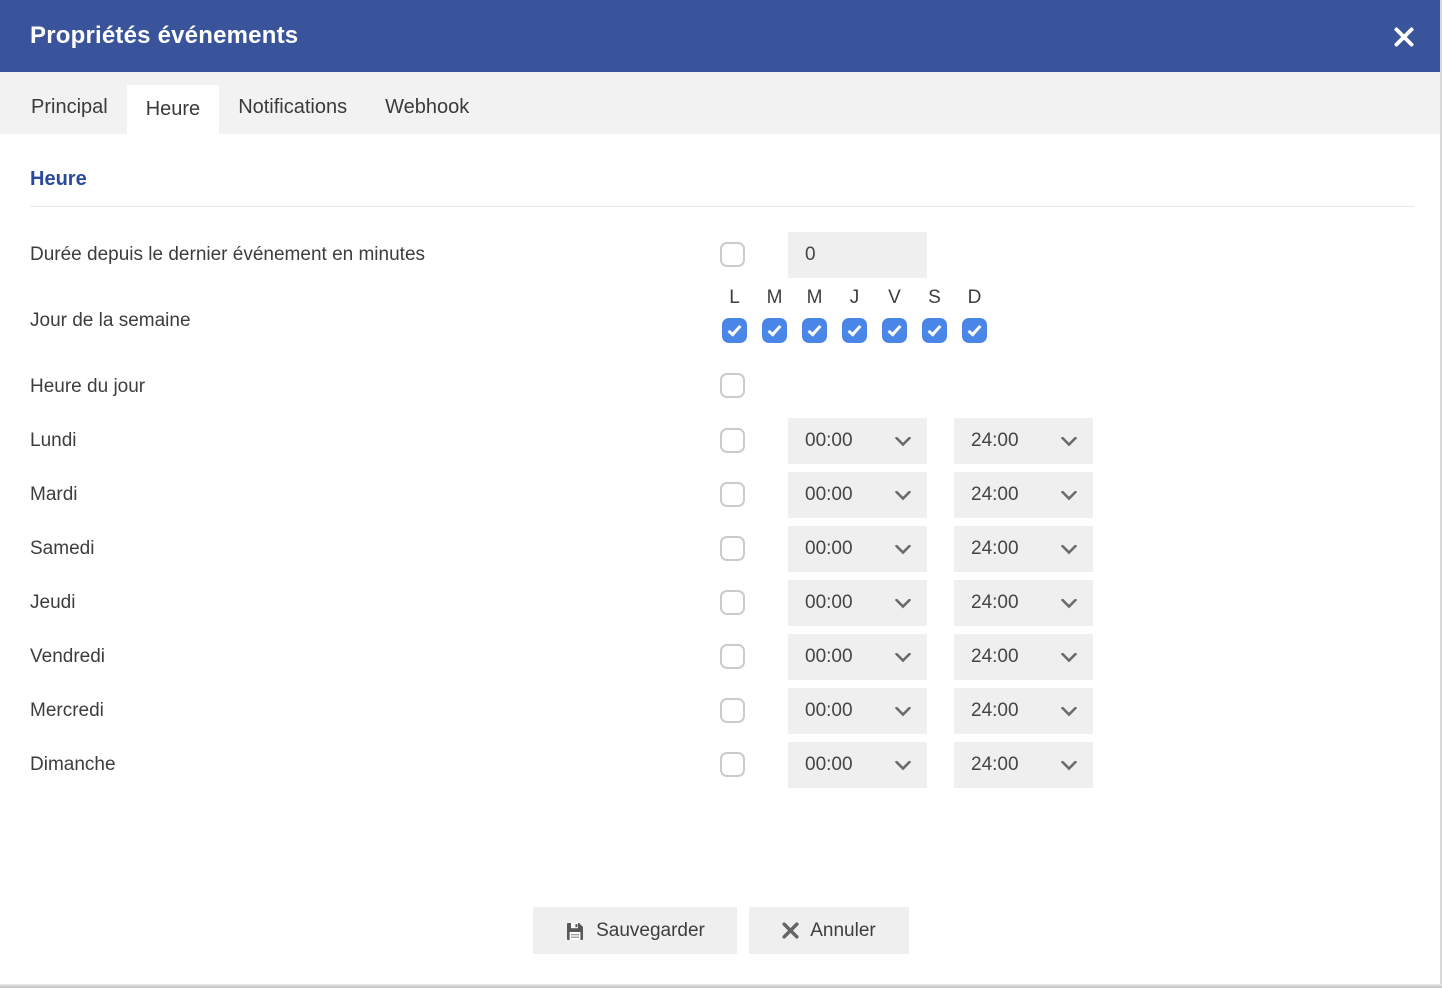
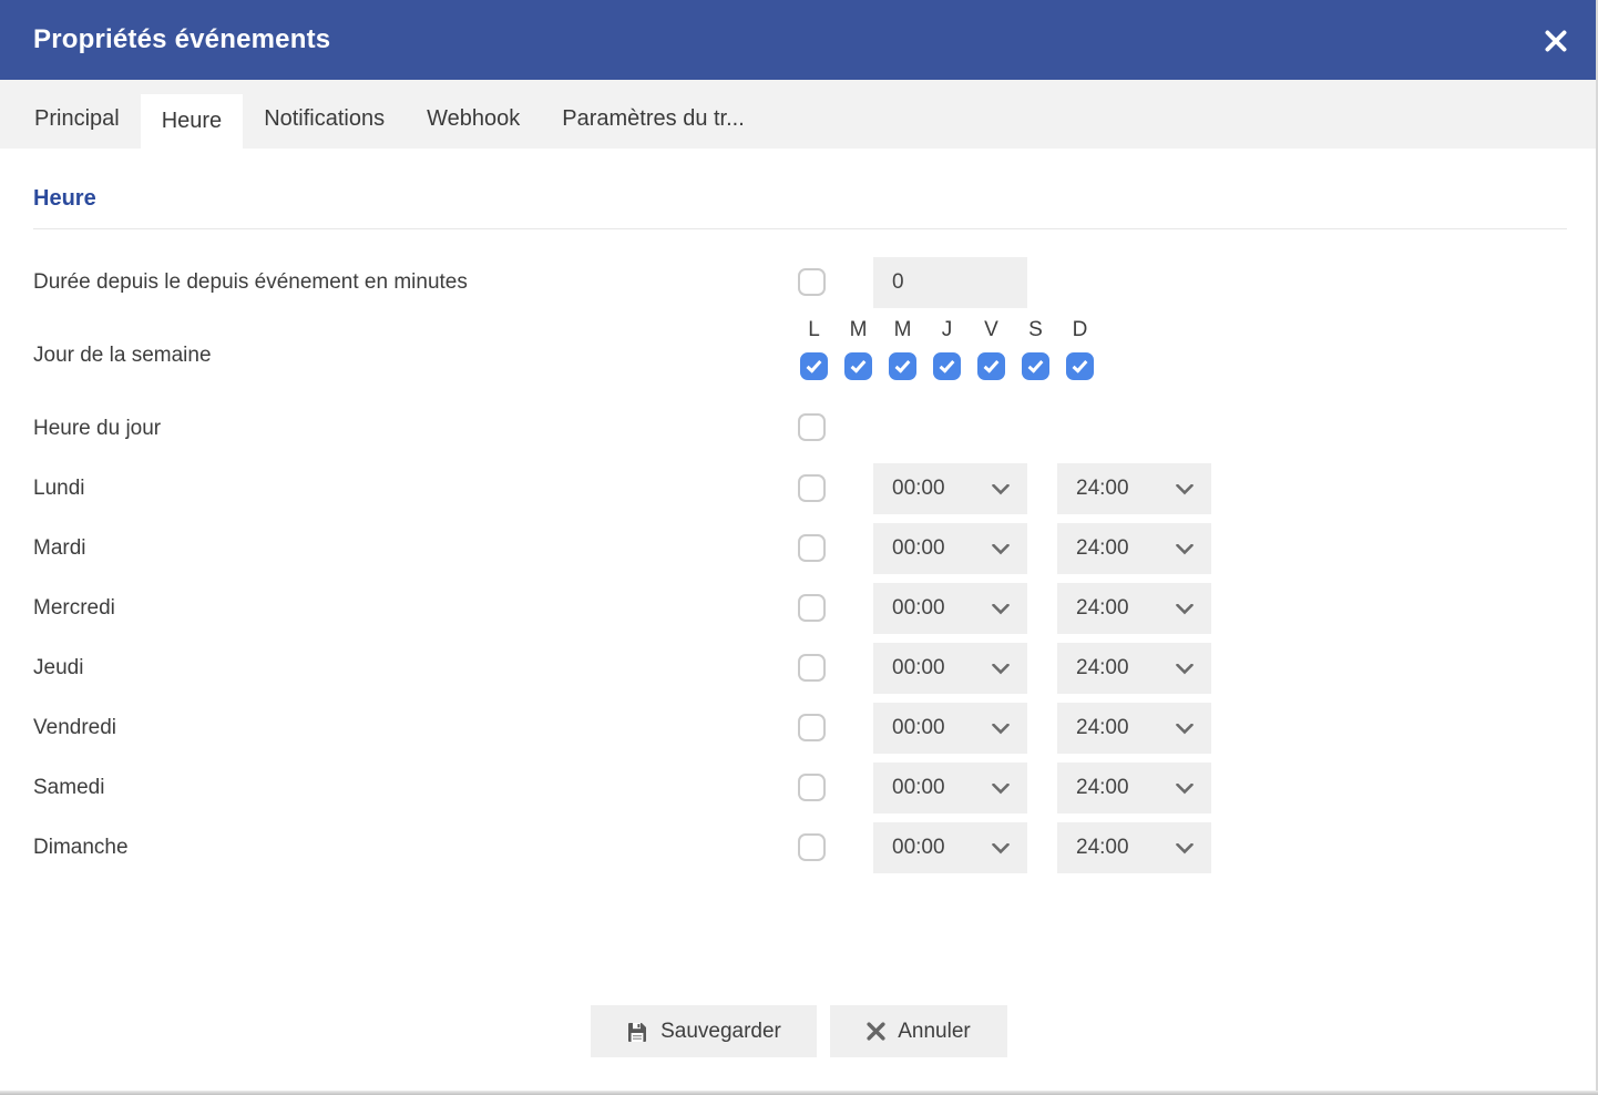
  Propriétés événements
  Principal
  Heure
  Notifications
  Webhook
+ Paramètres du tr...
  Heure
- Durée depuis le dernier événement en minutes
+ Durée depuis le depuis événement en minutes
  0
  Jour de la semaine
  L
  M
  M
  J
  V
  S
  D
  Heure du jour
  Lundi
  00:00
  24:00
  Mardi
  00:00
  24:00
- Samedi
+ Mercredi
  00:00
  24:00
  Jeudi
  00:00
  24:00
  Vendredi
  00:00
  24:00
- Mercredi
+ Samedi
  00:00
  24:00
  Dimanche
  00:00
  24:00
  Sauvegarder
  Annuler
